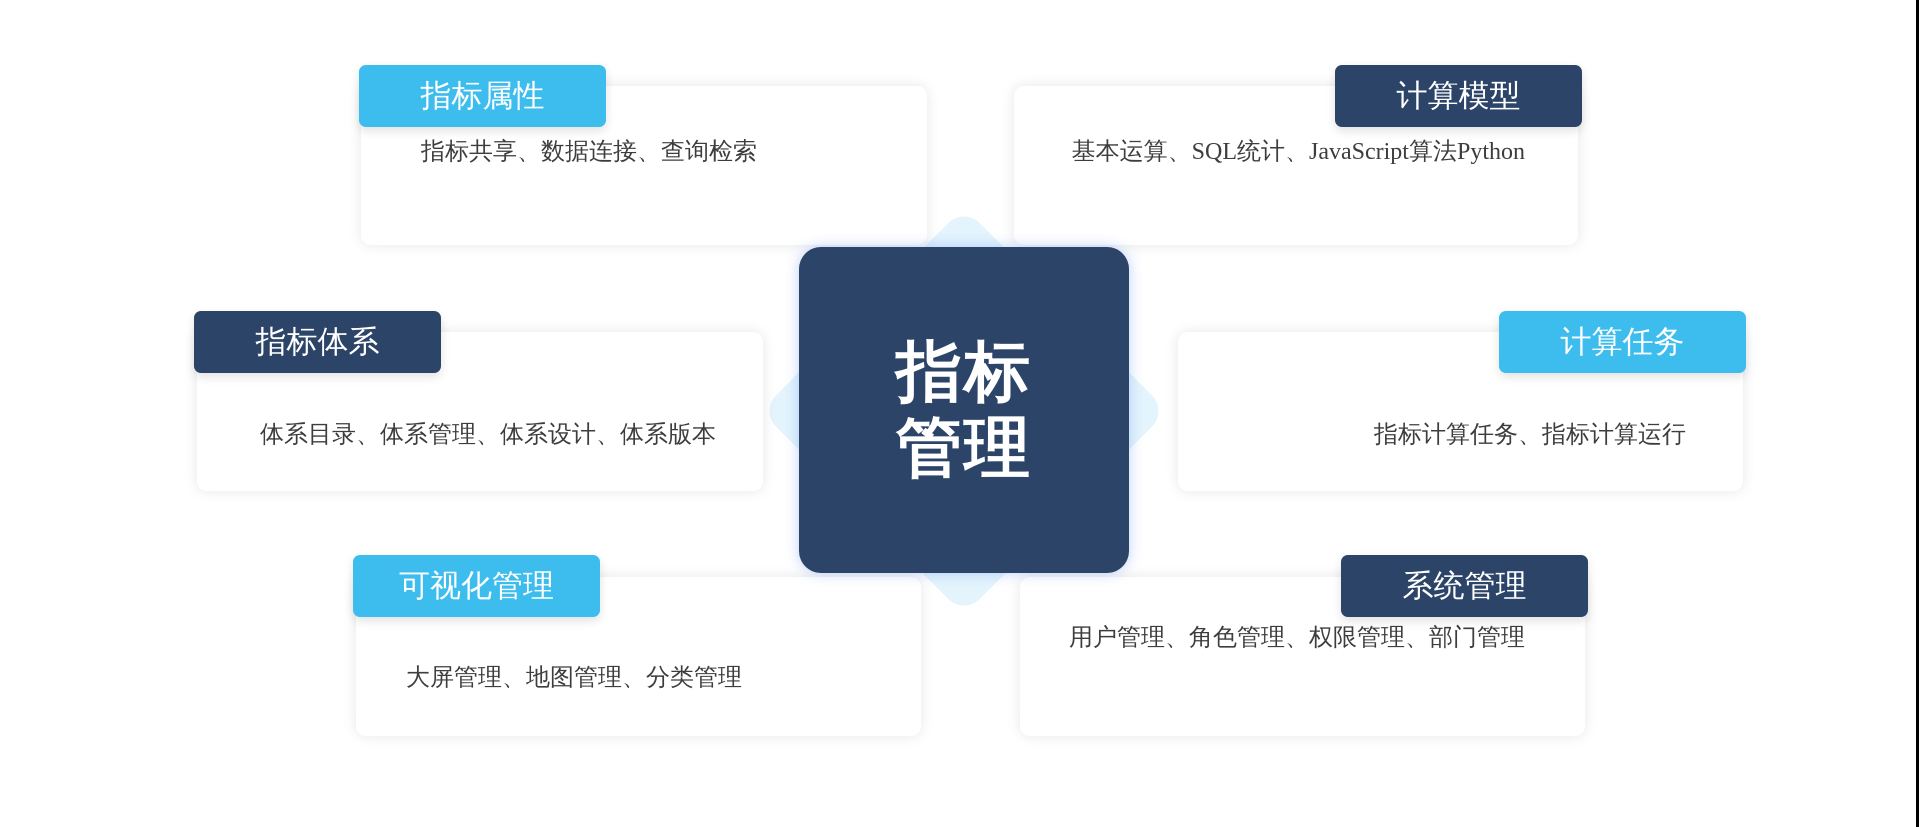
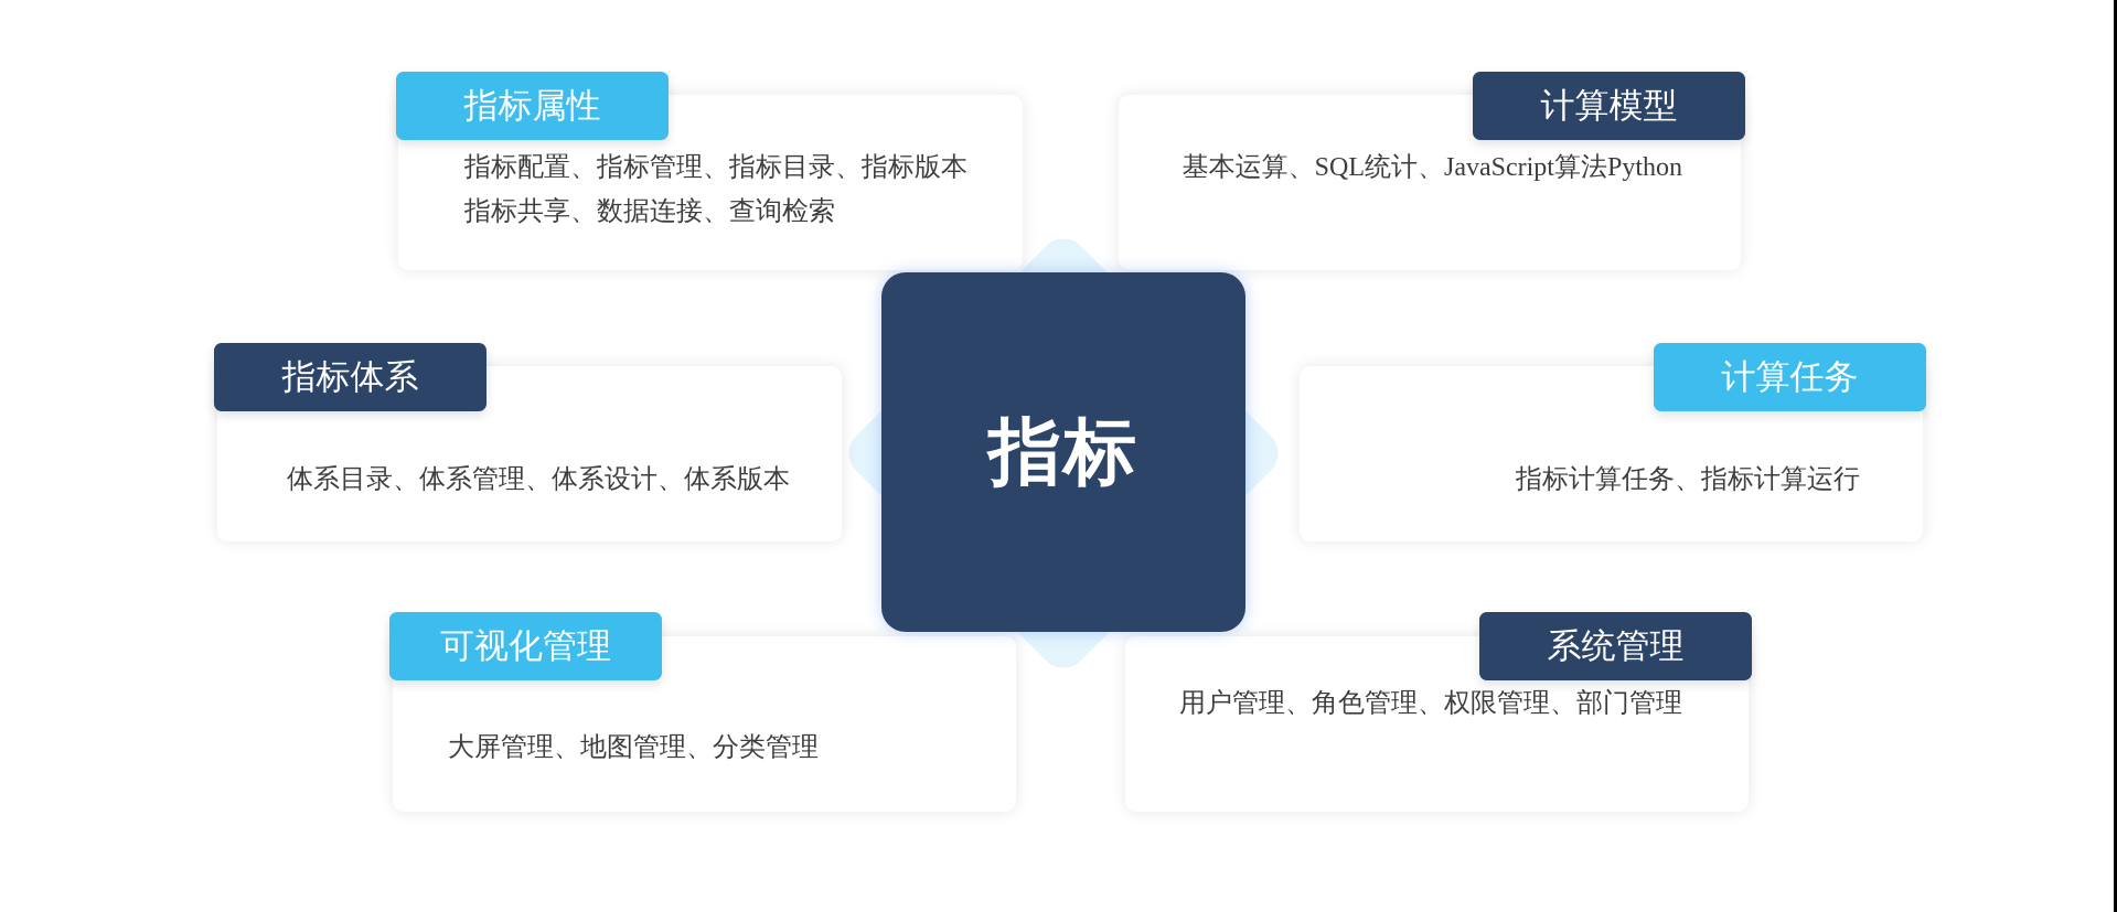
+ 指标配置、指标管理、指标目录、指标版本
  指标共享、数据连接、查询检索
  指标属性
  基本运算、SQL统计、JavaScript算法Python
  计算模型
  体系目录、体系管理、体系设计、体系版本
  指标体系
  指标计算任务、指标计算运行
  计算任务
  大屏管理、地图管理、分类管理
  可视化管理
  用户管理、角色管理、权限管理、部门管理
  系统管理
  指标
- 管理
